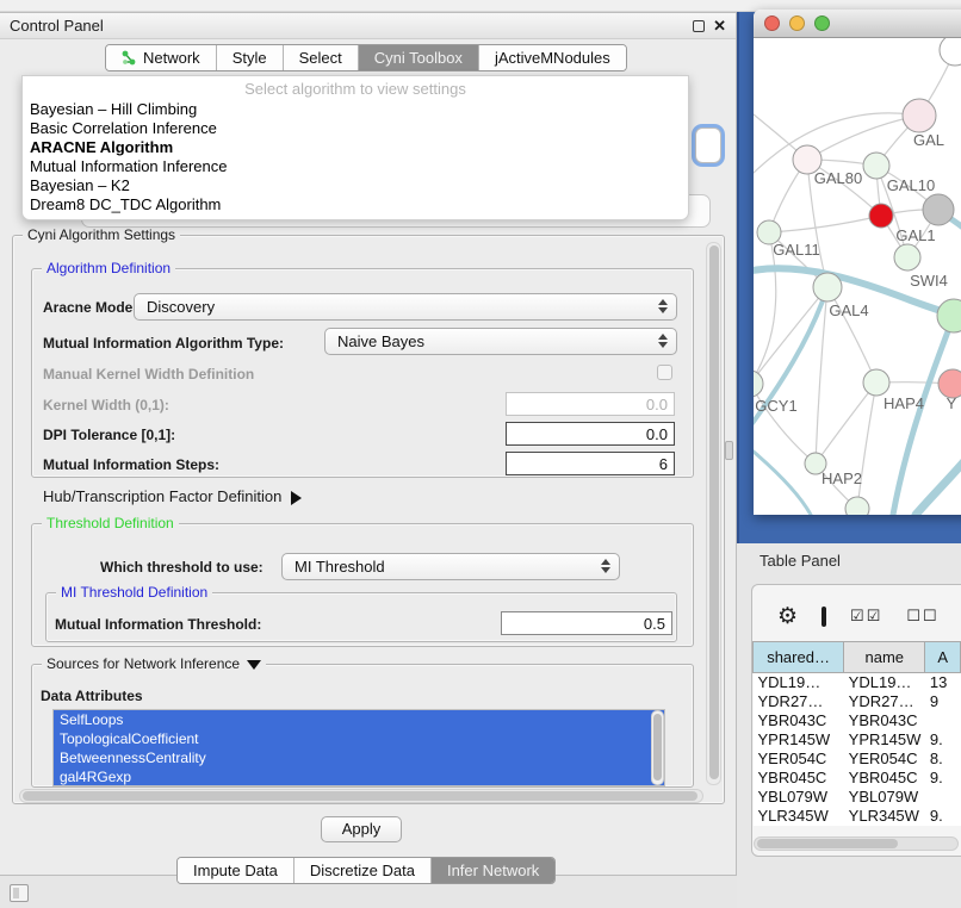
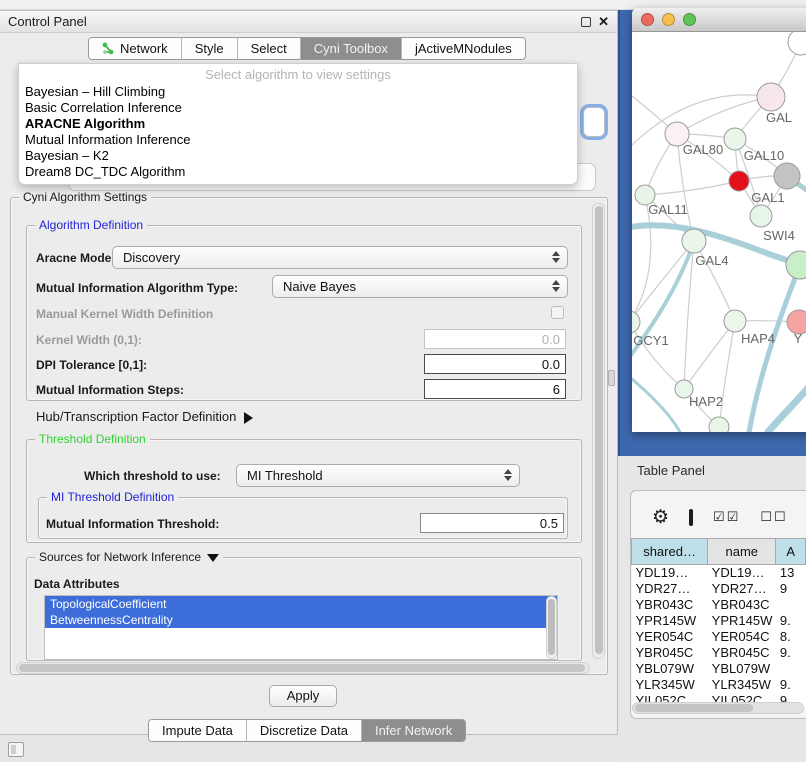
  Control Panel
  ✕
  Network
  Style
  Select
  Cyni Toolbox
  jActiveMNodules
  Select algorithm to view settings
  Bayesian – Hill Climbing
  Basic Correlation Inference
  ARACNE Algorithm
  Mutual Information Inference
  Bayesian – K2
  Dream8 DC_TDC Algorithm
  Cyni Algorithm Settings
  Algorithm Definition
  Aracne Mode
  Discovery
  Mutual Information Algorithm Type:
  Naive Bayes
  Manual Kernel Width Definition
  Kernel Width (0,1):
  0.0
  DPI Tolerance [0,1]:
  0.0
  Mutual Information Steps:
  6
  Hub/Transcription Factor Definition
  Threshold Definition
  Which threshold to use:
  MI Threshold
  MI Threshold Definition
  Mutual Information Threshold:
  0.5
  Sources for Network Inference
  Data Attributes
- SelfLoops
  TopologicalCoefficient
  BetweennessCentrality
- gal4RGexp
  Apply
  Impute Data
  Discretize Data
  Infer Network
  GAL
  GAL80
  GAL10
  GAL1
  GAL11
  SWI4
  GAL4
  GCY1
  HAP4
  Y
  HAP2
  Table Panel
  ⚙
  ☑☑
  ☐☐
  shared…	name	A
  YDL19…	YDL19…	13
  YDR27…	YDR27…	9
  YBR043C	YBR043C
  YPR145W	YPR145W	9.
  YER054C	YER054C	8.
  YBR045C	YBR045C	9.
  YBL079W	YBL079W
  YLR345W	YLR345W	9.
+ YIL052C	YIL052C	9
